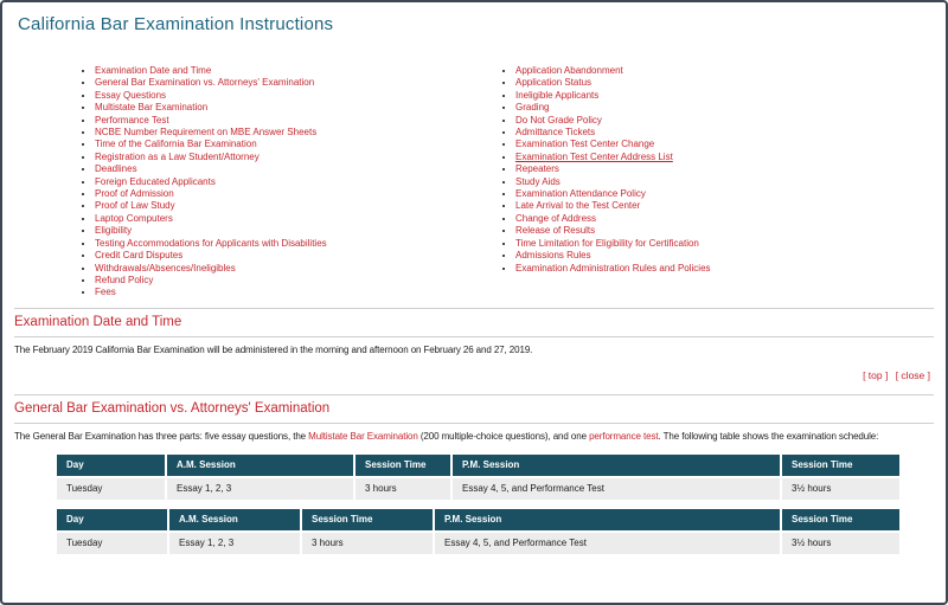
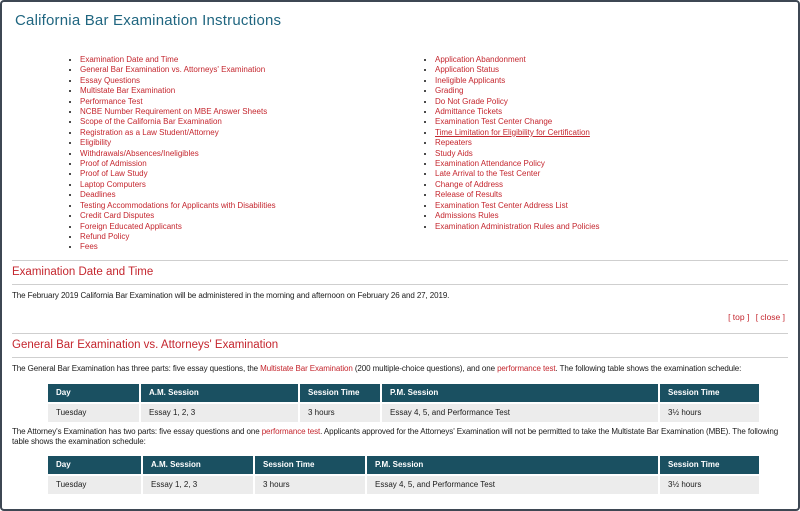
  California Bar Examination Instructions
  Examination Date and Time
  General Bar Examination vs. Attorneys' Examination
  Essay Questions
  Multistate Bar Examination
  Performance Test
  NCBE Number Requirement on MBE Answer Sheets
- Time of the California Bar Examination
+ Scope of the California Bar Examination
  Registration as a Law Student/Attorney
- Deadlines
+ Eligibility
- Foreign Educated Applicants
+ Withdrawals/Absences/Ineligibles
  Proof of Admission
  Proof of Law Study
  Laptop Computers
- Eligibility
+ Deadlines
  Testing Accommodations for Applicants with Disabilities
  Credit Card Disputes
- Withdrawals/Absences/Ineligibles
+ Foreign Educated Applicants
  Refund Policy
  Fees
  Application Abandonment
  Application Status
  Ineligible Applicants
  Grading
  Do Not Grade Policy
  Admittance Tickets
  Examination Test Center Change
- Examination Test Center Address List
+ Time Limitation for Eligibility for Certification
  Repeaters
  Study Aids
  Examination Attendance Policy
  Late Arrival to the Test Center
  Change of Address
  Release of Results
- Time Limitation for Eligibility for Certification
+ Examination Test Center Address List
  Admissions Rules
  Examination Administration Rules and Policies
  Examination Date and Time
  The February 2019 California Bar Examination will be administered in the morning and afternoon on February 26 and 27, 2019.
  [ top ] [ close ]
  General Bar Examination vs. Attorneys' Examination
  The General Bar Examination has three parts: five essay questions, the Multistate Bar Examination (200 multiple-choice questions), and one performance test. The following table shows the examination schedule:
  Day	A.M. Session	Session Time	P.M. Session	Session Time
  Tuesday	Essay 1, 2, 3	3 hours	Essay 4, 5, and Performance Test	3½ hours
+ The Attorney's Examination has two parts: five essay questions and one performance test. Applicants approved for the Attorneys' Examination will not be permitted to take the Multistate Bar Examination (MBE). The following table shows the examination schedule:
  Day	A.M. Session	Session Time	P.M. Session	Session Time
  Tuesday	Essay 1, 2, 3	3 hours	Essay 4, 5, and Performance Test	3½ hours
